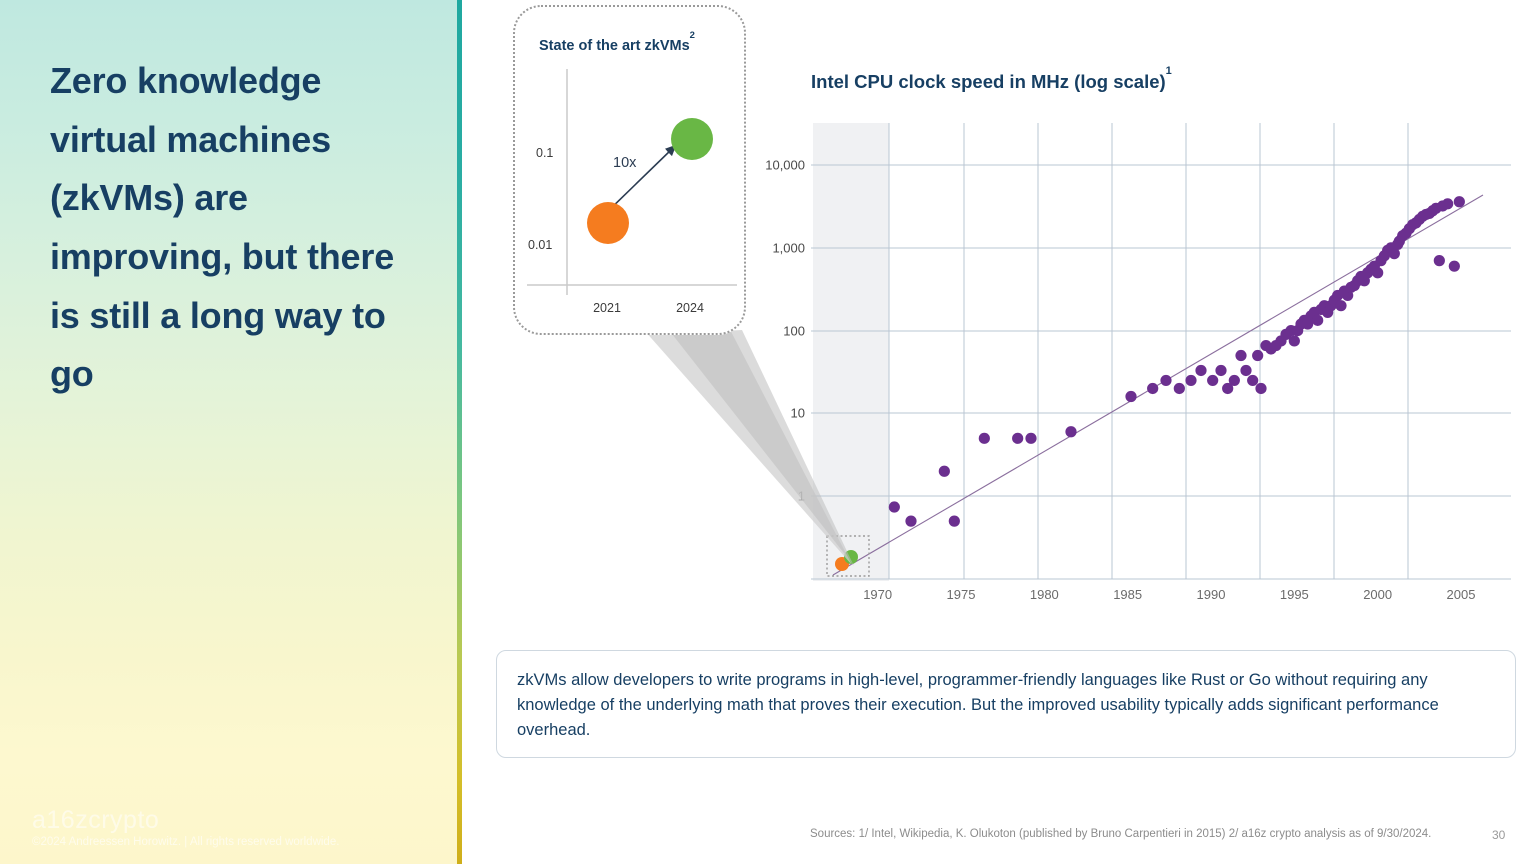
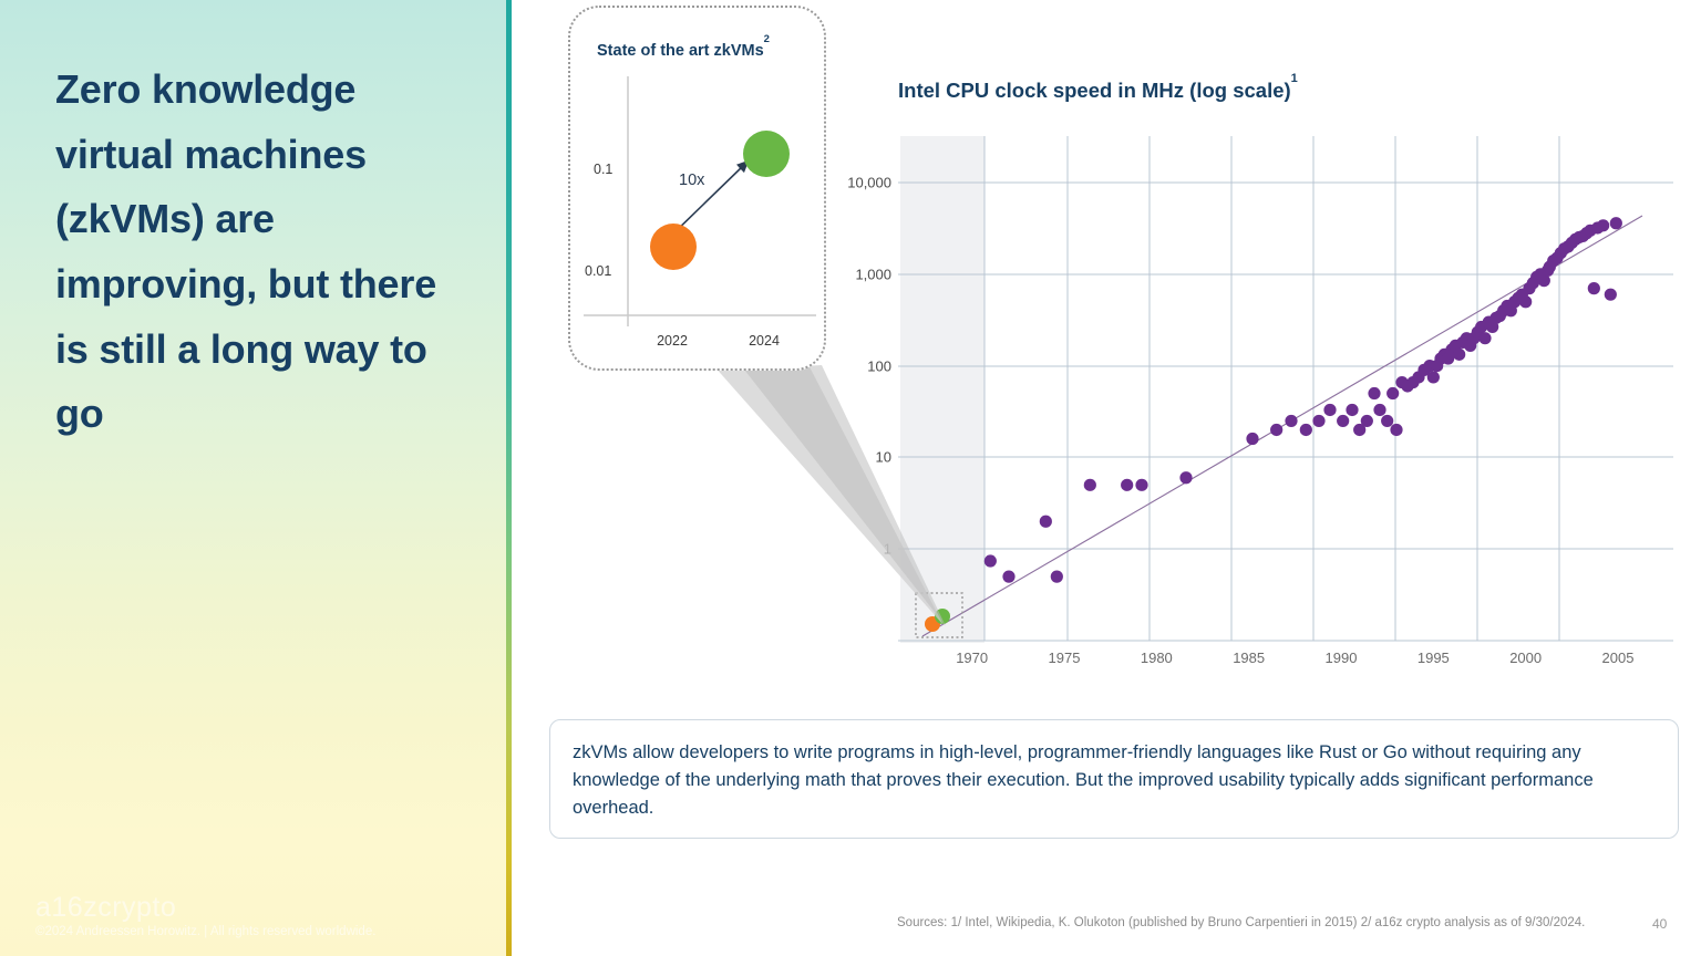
  Zero knowledge virtual machines (zkVMs) are improving, but there is still a long way to go
  a16zcrypto
  ©2024 Andreessen Horowitz. | All rights reserved worldwide.
  Intel CPU clock speed in MHz (log scale)1
  10,000
  1,000
  100
  10
  1
  1970
  1975
  1980
  1985
  1990
  1995
  2000
  2005
  State of the art zkVMs2
  0.1
  0.01
- 2021
+ 2022
  2024
  10x
  zkVMs allow developers to write programs in high-level, programmer-friendly languages like Rust or Go without requiring any knowledge of the underlying math that proves their execution. But the improved usability typically adds significant performance overhead.
  Sources: 1/ Intel, Wikipedia, K. Olukoton (published by Bruno Carpentieri in 2015) 2/ a16z crypto analysis as of 9/30/2024.
- 30
+ 40
